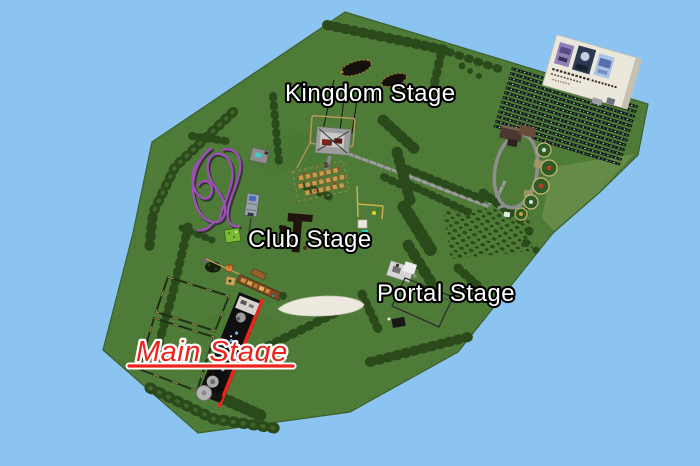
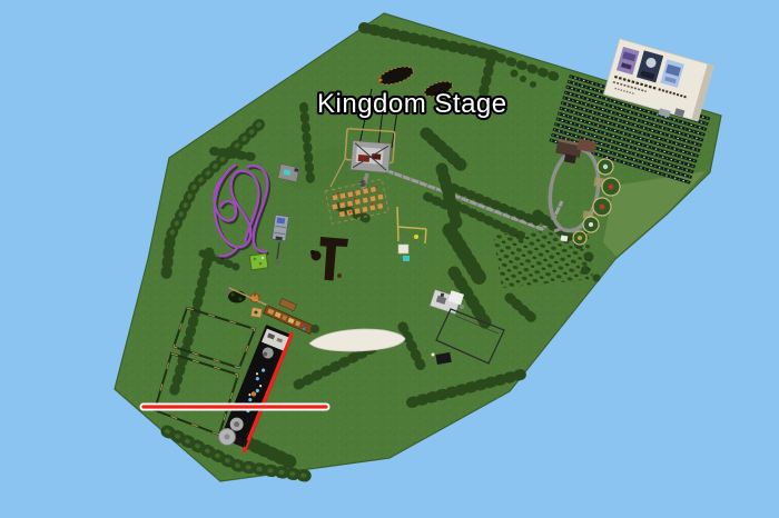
  Kingdom Stage
- Club Stage
- Portal Stage
- Main Stage
